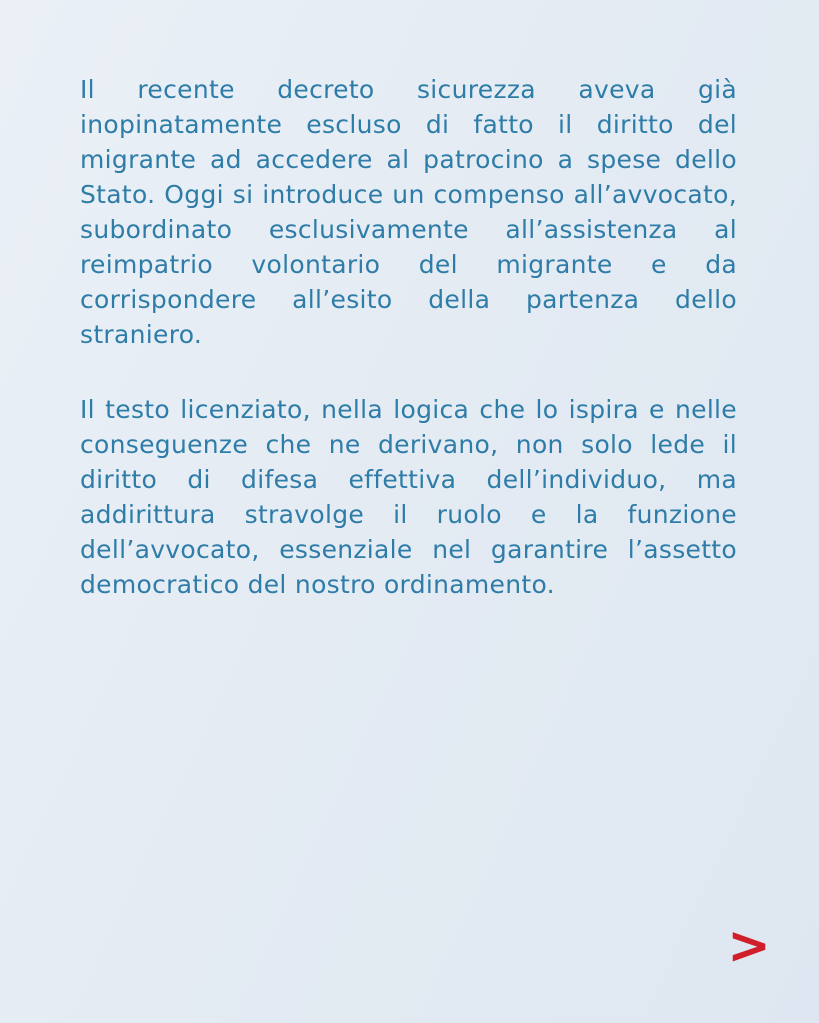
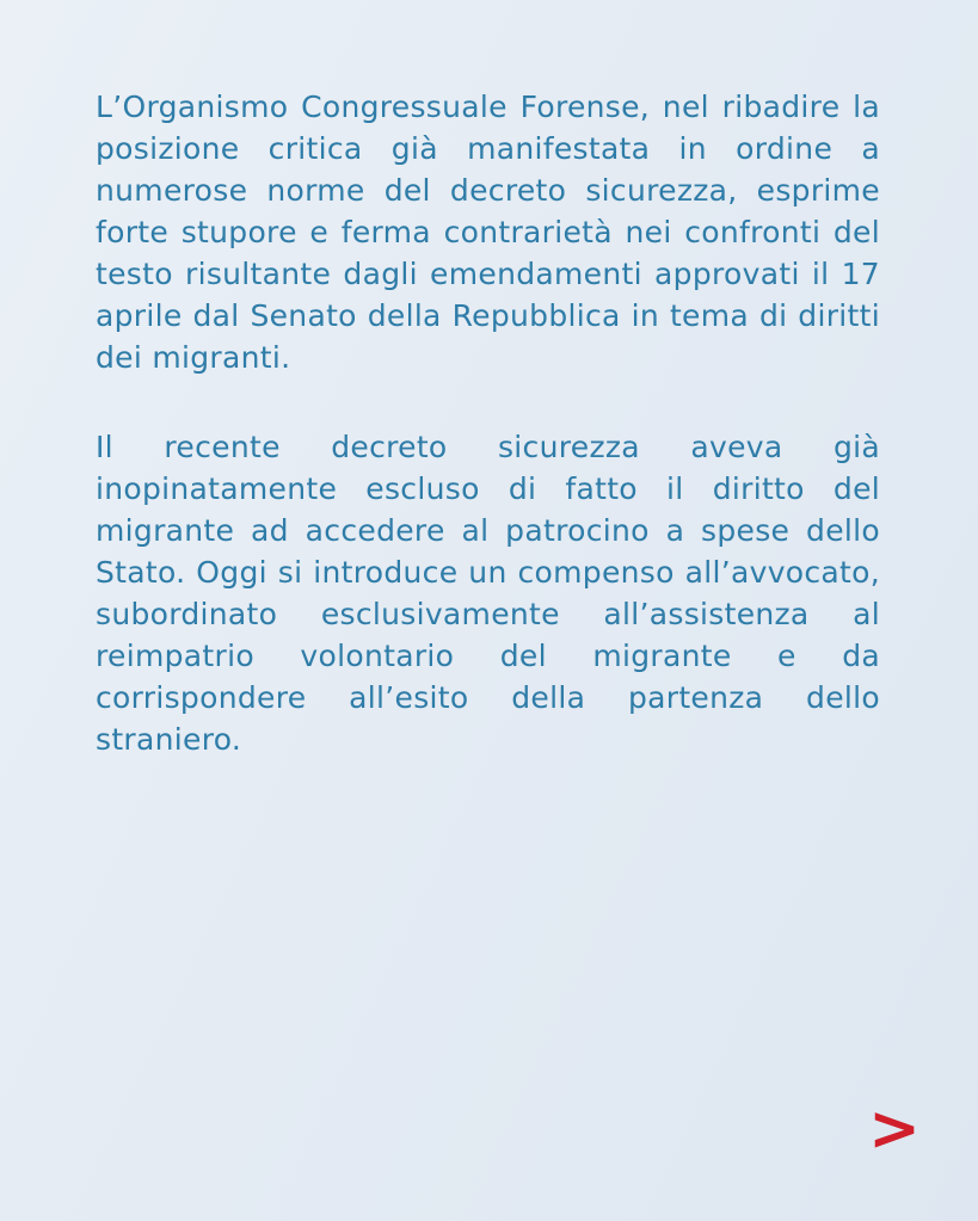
+ L’Organismo Congressuale Forense, nel ribadire la posizione critica già manifestata in ordine a numerose norme del decreto sicurezza, esprime forte stupore e ferma contrarietà nei confronti del testo risultante dagli emendamenti approvati il 17 aprile dal Senato della Repubblica in tema di diritti dei migranti.
  Il recente decreto sicurezza aveva già inopinatamente escluso di fatto il diritto del migrante ad accedere al patrocino a spese dello Stato. Oggi si introduce un compenso all’avvocato, subordinato esclusivamente all’assistenza al reimpatrio volontario del migrante e da corrispondere all’esito della partenza dello straniero.
- Il testo licenziato, nella logica che lo ispira e nelle conseguenze che ne derivano, non solo lede il diritto di difesa effettiva dell’individuo, ma addirittura stravolge il ruolo e la funzione dell’avvocato, essenziale nel garantire l’assetto democratico del nostro ordinamento.
  >
